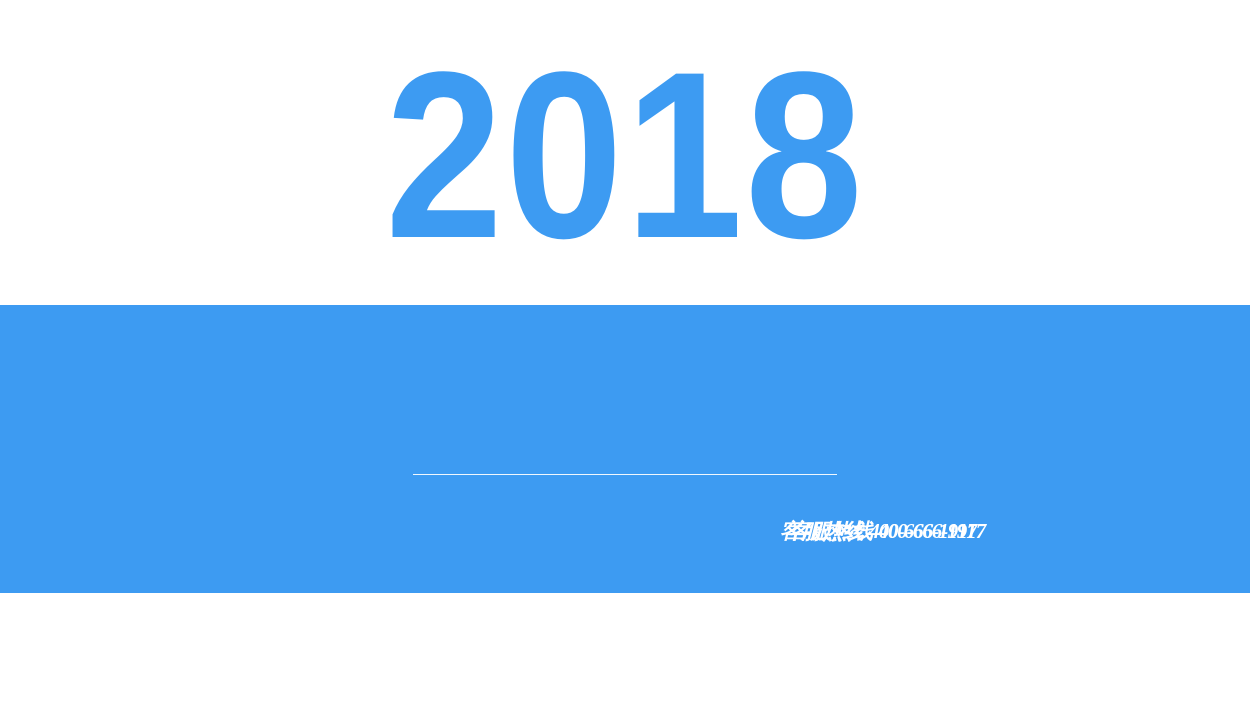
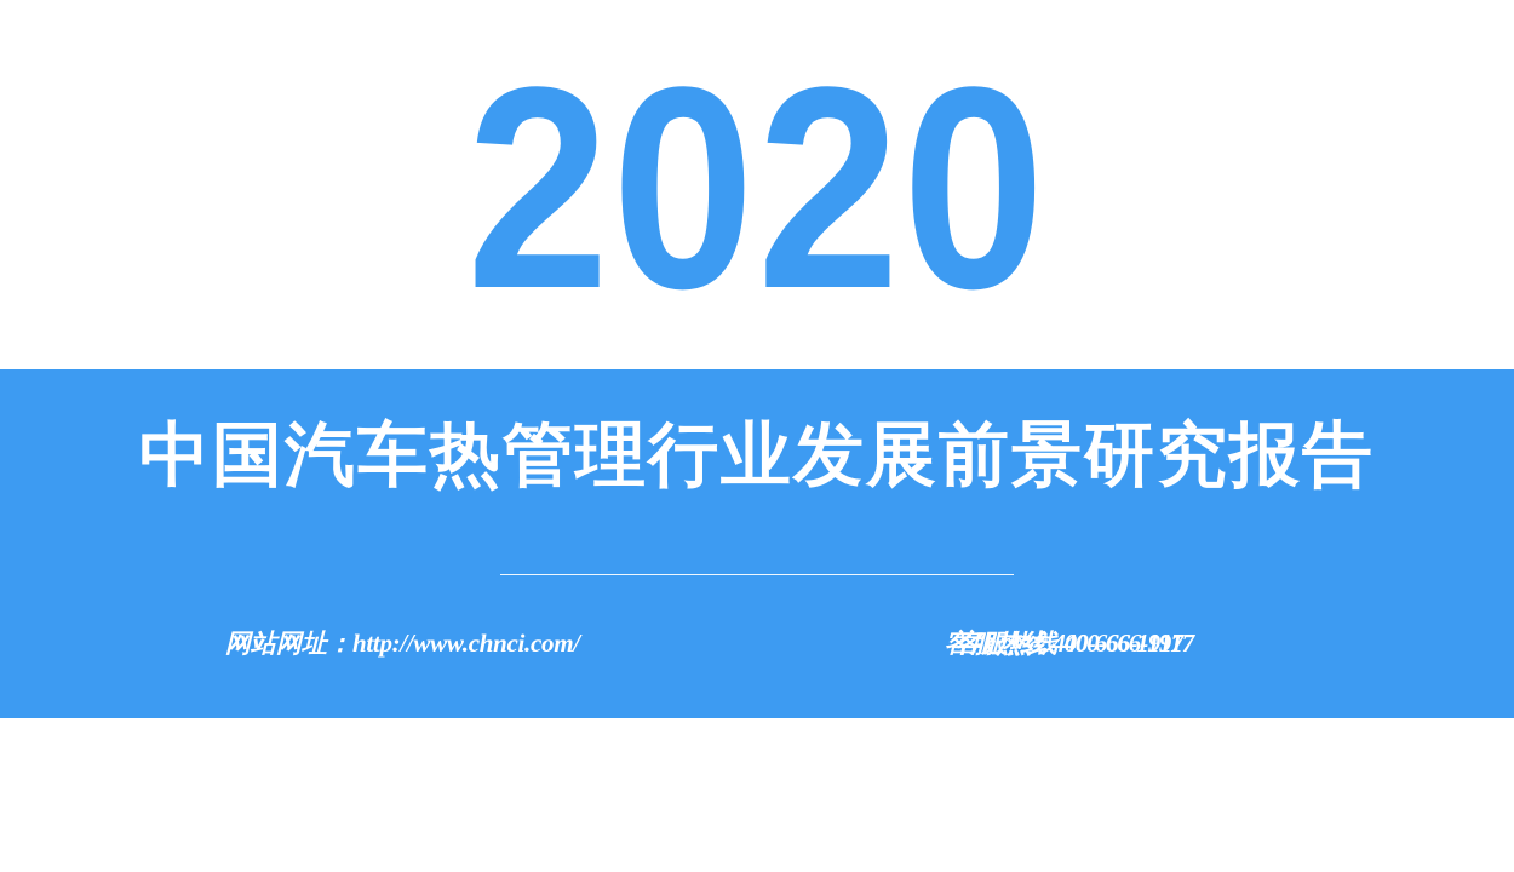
- 2018
+ 2020
+ 中国汽车热管理行业发展前景研究报告
+ 网站网址：http://www.chnci.com/
  客服热线 400-666-1917
  客服热线 400-666-1917
